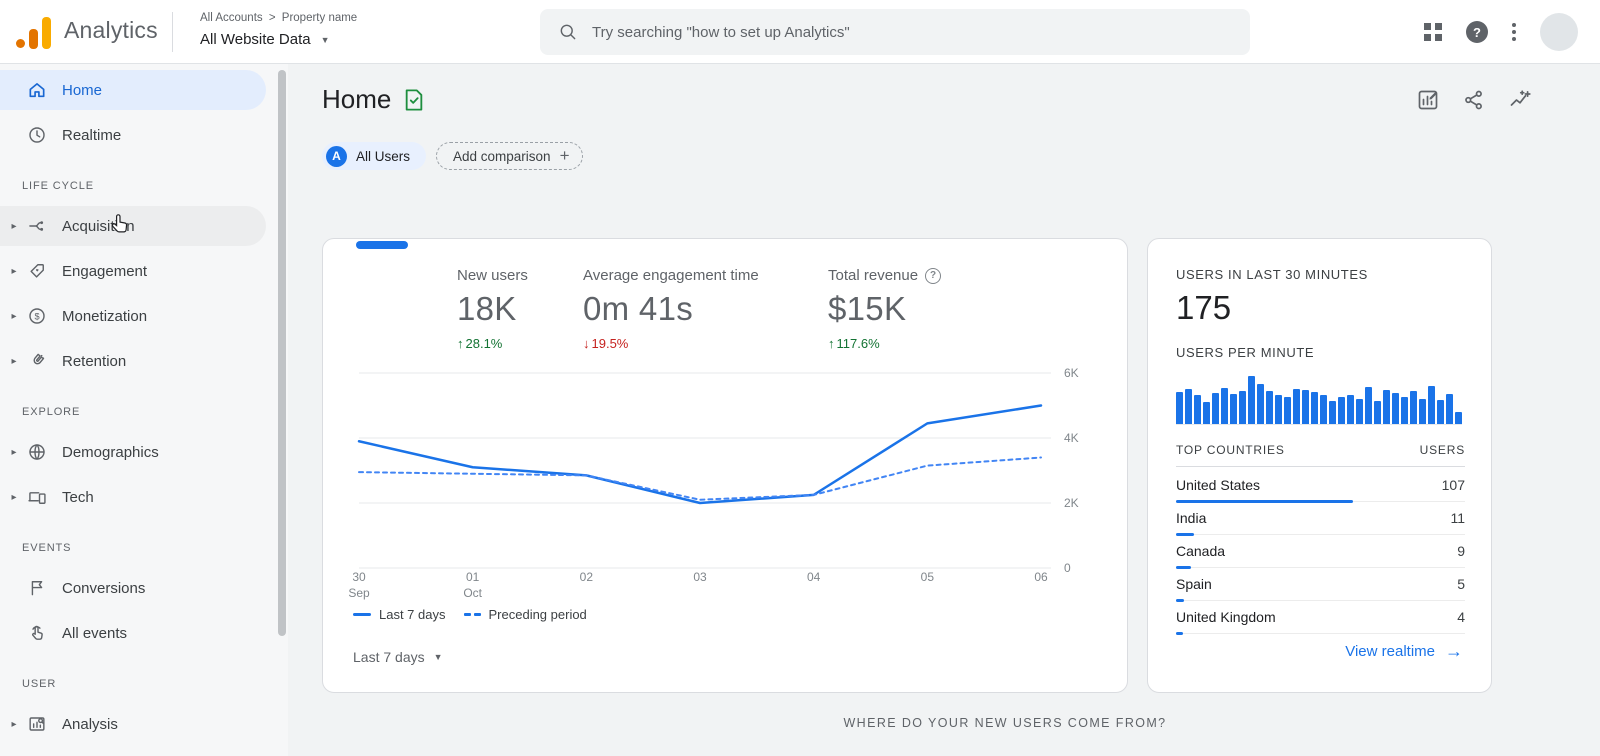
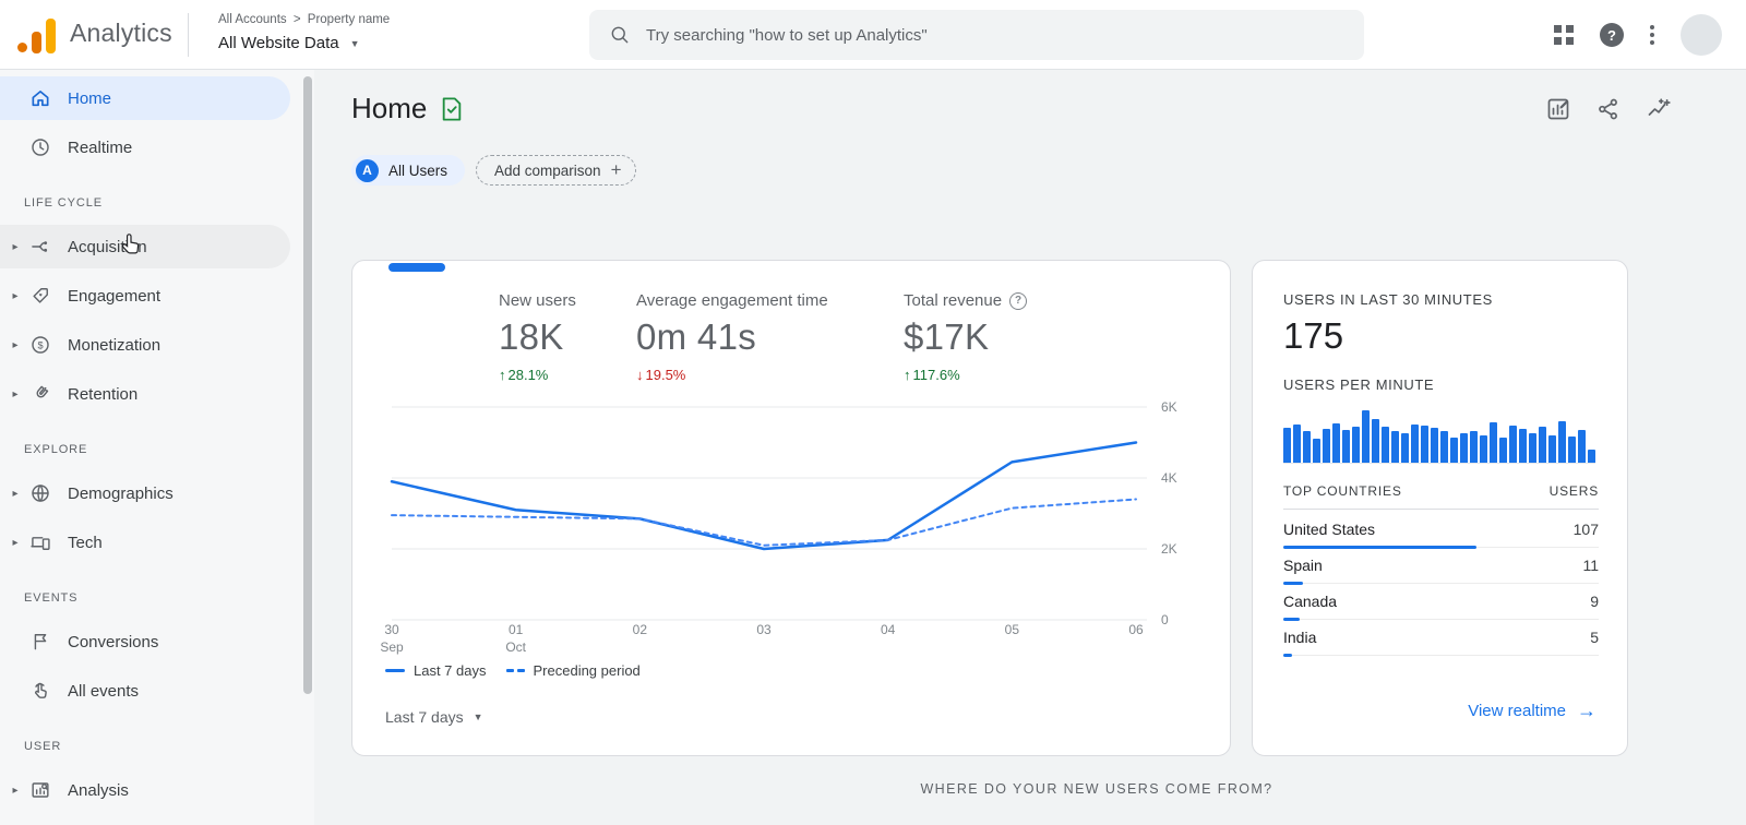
  Analytics
  All Accounts > Property name
  All Website Data
  ▼
  Try searching "how to set up Analytics"
  ?
  Home
  Realtime
  LIFE CYCLE
  ▸
  Acquisin
  ▸
  Engagement
  ▸
  $
  Monetization
  ▸
  Retention
  EXPLORE
  ▸
  Demographics
  ▸
  Tech
  EVENTS
  Conversions
  All events
  USER
  ▸
  Analysis
  Home
  A
  All Users
  Add comparison
  +
  New users
  18K
  28.1%
  Average engagement time
  0m 41s
  19.5%
  Total revenue
  ?
- $15K
+ $17K
  117.6%
  0
  2K
  4K
  6K
  30
  Sep
  01
  Oct
  02
  03
  04
  05
  06
  Last 7 days
  Preceding period
  Last 7 days
  ▼
  USERS IN LAST 30 MINUTES
  175
  USERS PER MINUTE
  TOP COUNTRIES
  USERS
  United States
  107
- India
+ Spain
  11
  Canada
  9
- Spain
+ India
  5
- United Kingdom
- 4
  View realtime
  →
  WHERE DO YOUR NEW USERS COME FROM?
